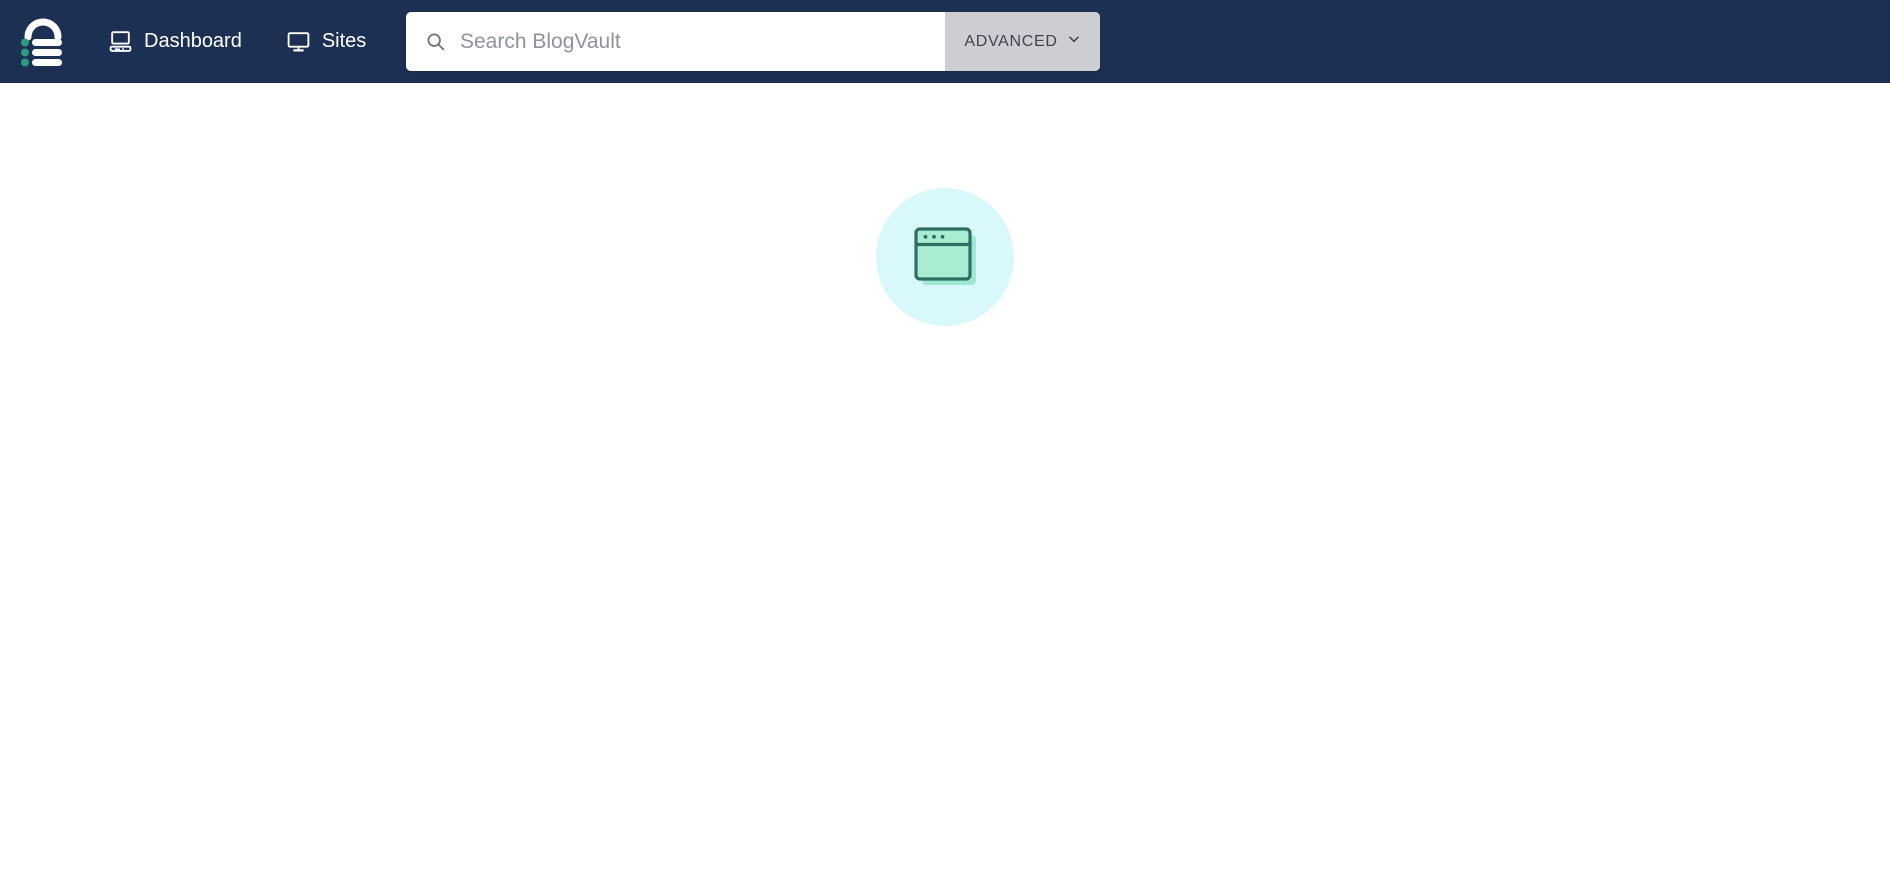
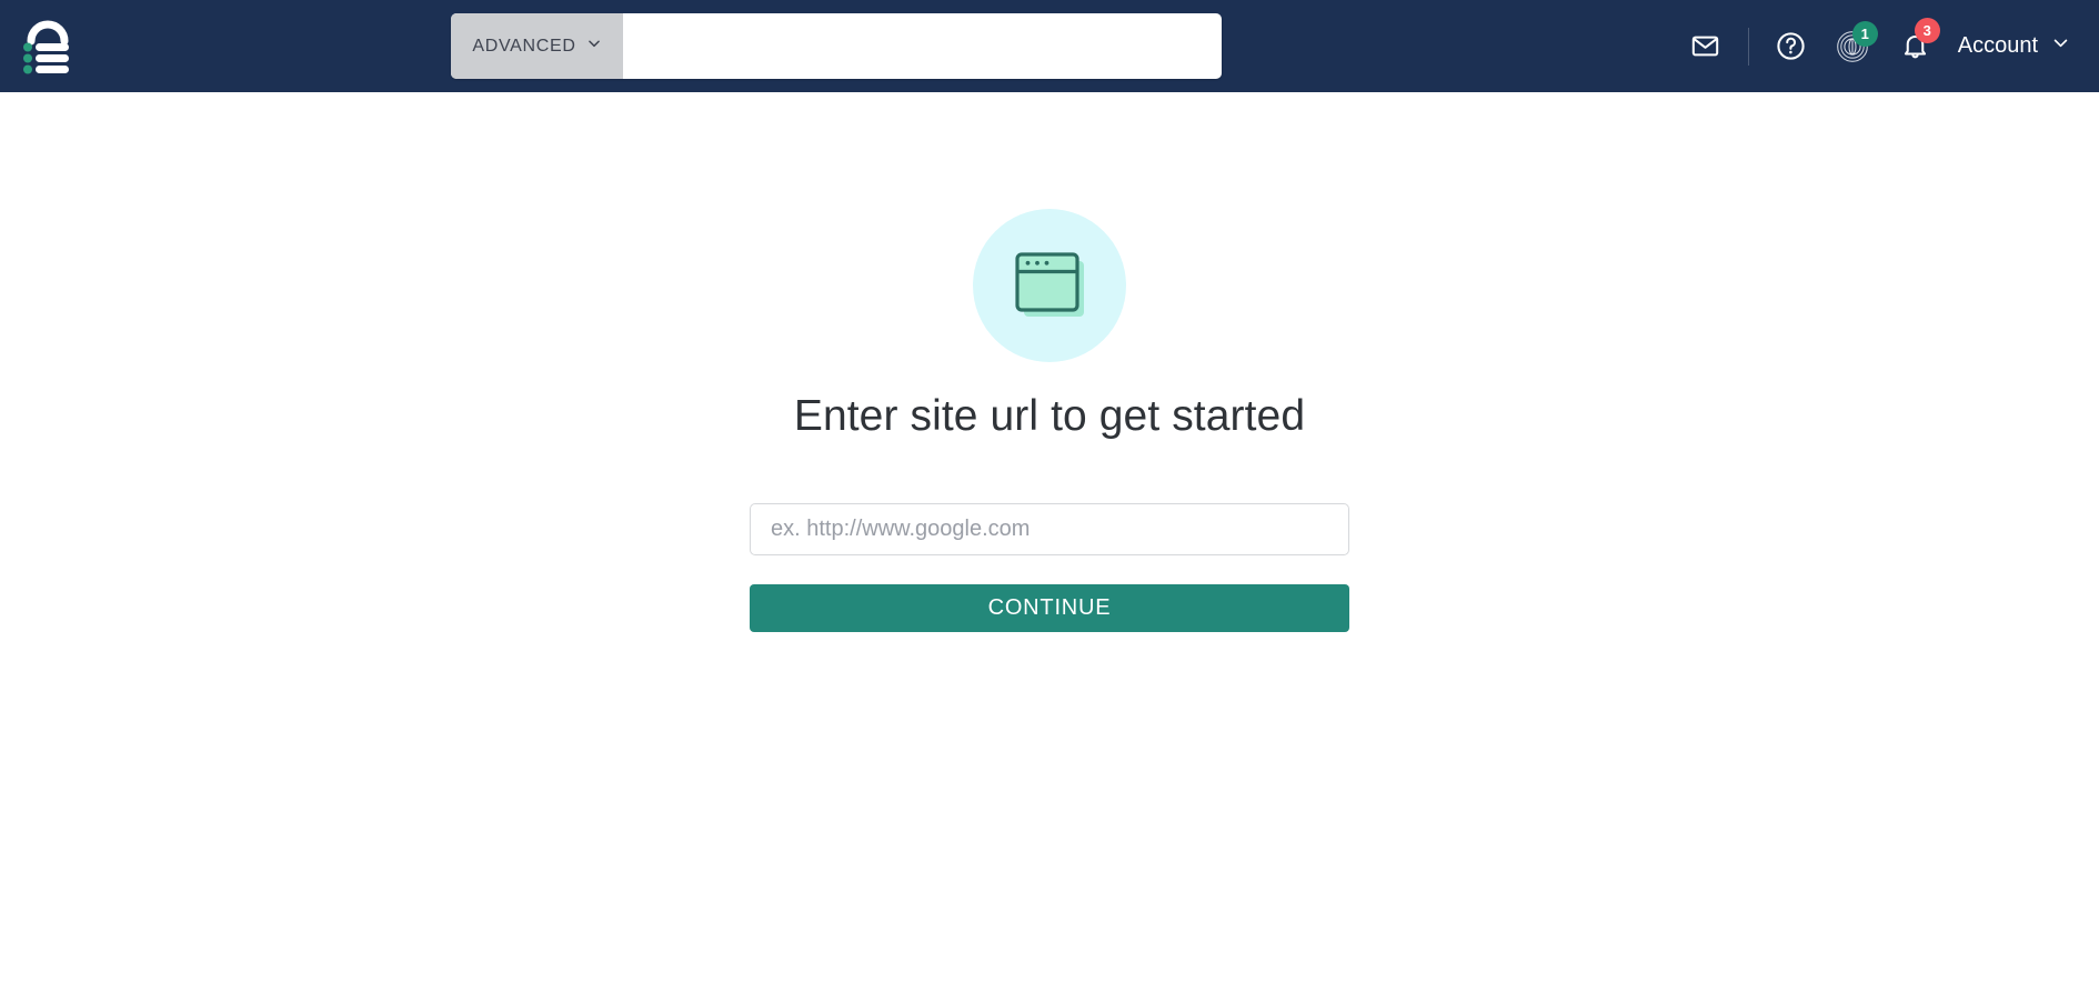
- Dashboard
- Sites
- Search BlogVault
  ADVANCED
+ 1
+ 3
+ Account
+ Enter site url to get started
+ ex. http://www.google.com
+ CONTINUE
